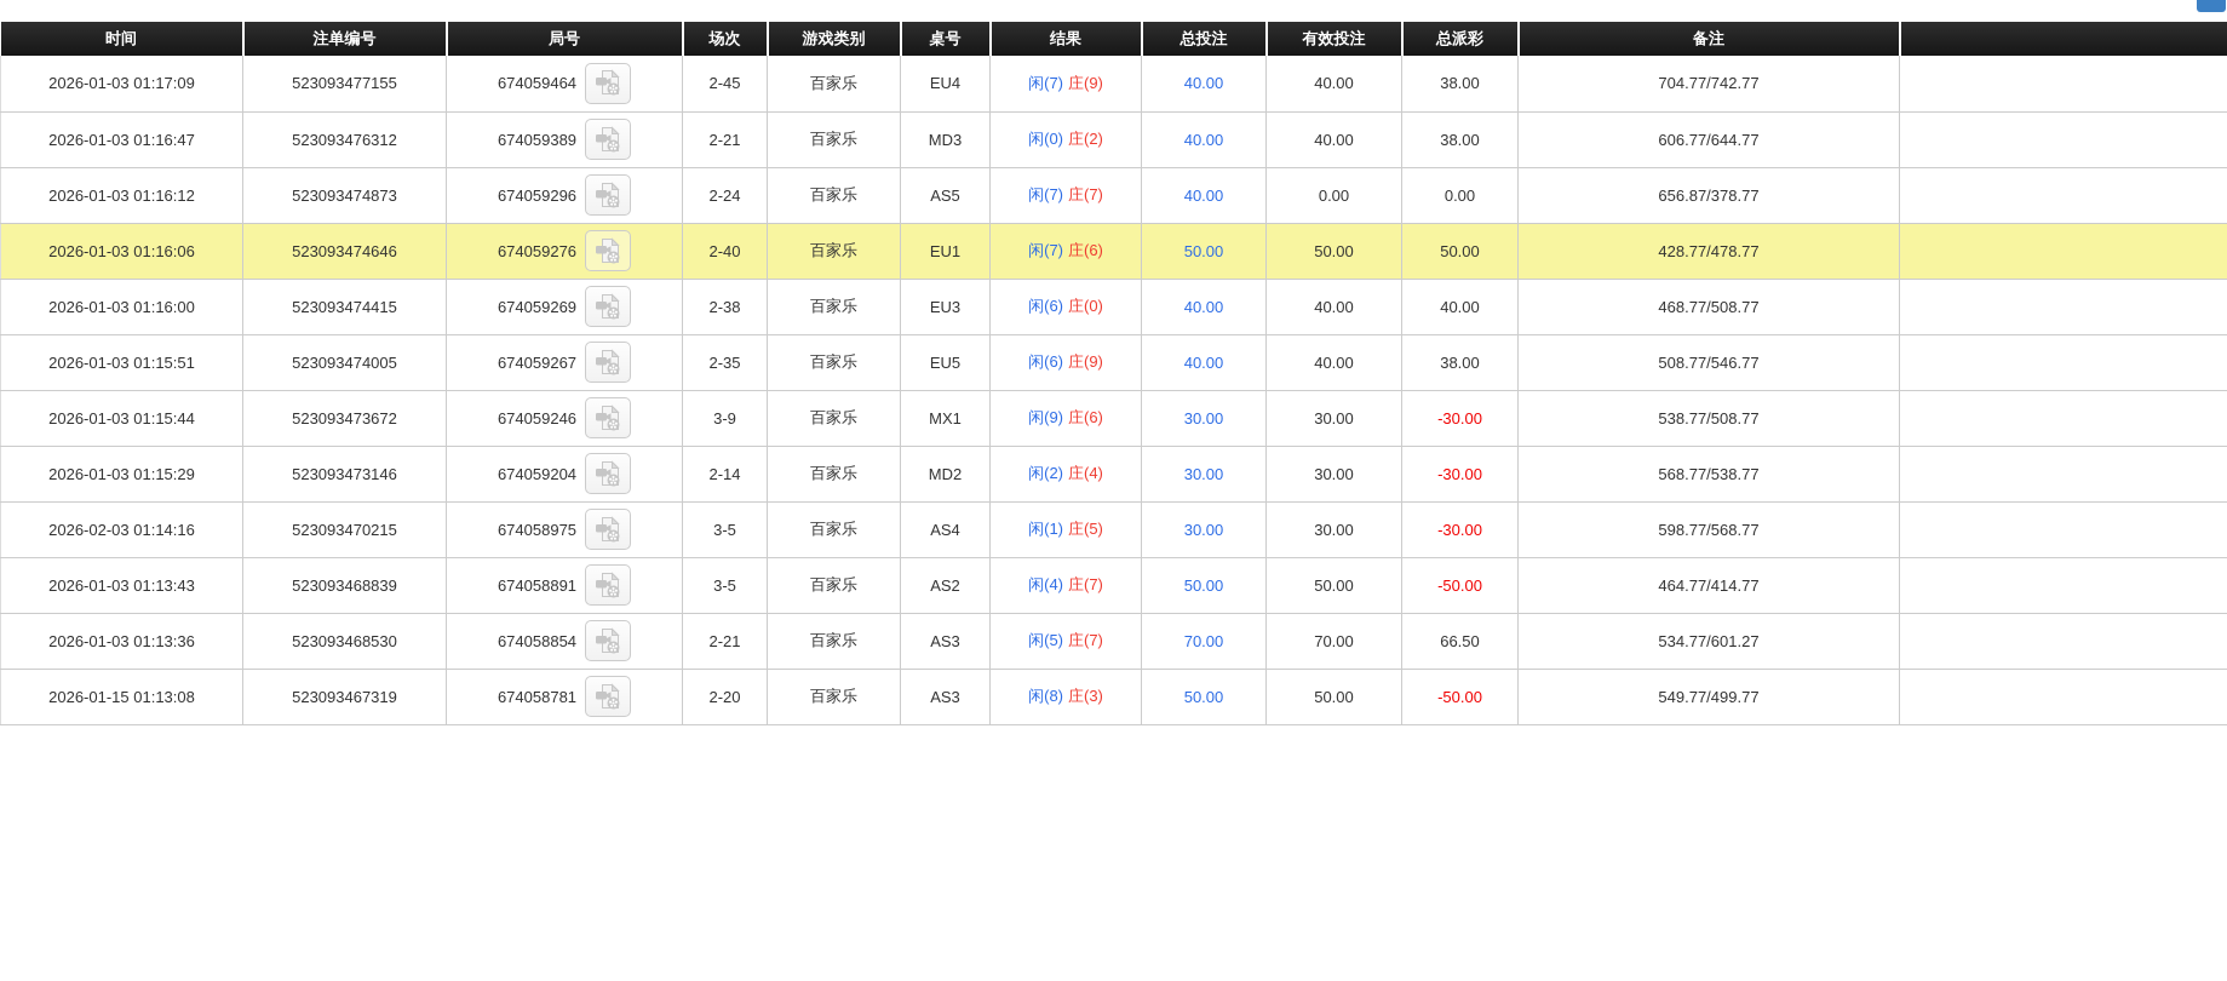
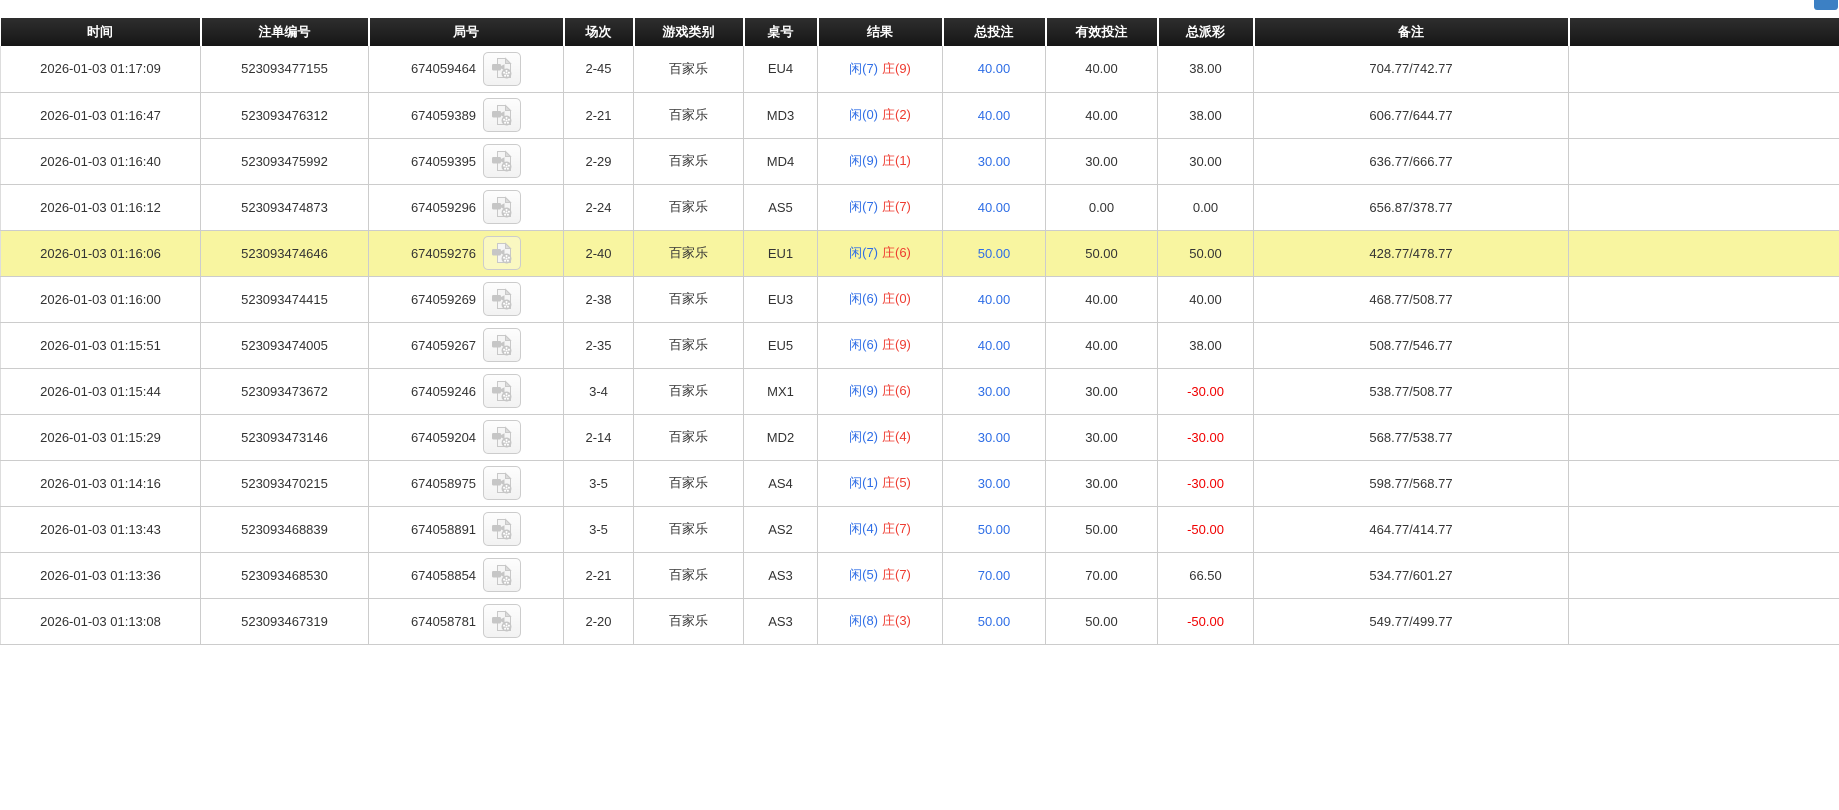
  时间	注单编号	局号	场次	游戏类别	桌号	结果	总投注	有效投注	总派彩	备注
  2026-01-03 01:17:09	523093477155	674059464	2-45	百家乐	EU4	闲(7) 庄(9)	40.00	40.00	38.00	704.77/742.77
  2026-01-03 01:16:47	523093476312	674059389	2-21	百家乐	MD3	闲(0) 庄(2)	40.00	40.00	38.00	606.77/644.77
+ 2026-01-03 01:16:40	523093475992	674059395	2-29	百家乐	MD4	闲(9) 庄(1)	30.00	30.00	30.00	636.77/666.77
  2026-01-03 01:16:12	523093474873	674059296	2-24	百家乐	AS5	闲(7) 庄(7)	40.00	0.00	0.00	656.87/378.77
  2026-01-03 01:16:06	523093474646	674059276	2-40	百家乐	EU1	闲(7) 庄(6)	50.00	50.00	50.00	428.77/478.77
  2026-01-03 01:16:00	523093474415	674059269	2-38	百家乐	EU3	闲(6) 庄(0)	40.00	40.00	40.00	468.77/508.77
  2026-01-03 01:15:51	523093474005	674059267	2-35	百家乐	EU5	闲(6) 庄(9)	40.00	40.00	38.00	508.77/546.77
- 2026-01-03 01:15:44	523093473672	674059246	3-9	百家乐	MX1	闲(9) 庄(6)	30.00	30.00	-30.00	538.77/508.77
+ 2026-01-03 01:15:44	523093473672	674059246	3-4	百家乐	MX1	闲(9) 庄(6)	30.00	30.00	-30.00	538.77/508.77
  2026-01-03 01:15:29	523093473146	674059204	2-14	百家乐	MD2	闲(2) 庄(4)	30.00	30.00	-30.00	568.77/538.77
- 2026-02-03 01:14:16	523093470215	674058975	3-5	百家乐	AS4	闲(1) 庄(5)	30.00	30.00	-30.00	598.77/568.77
+ 2026-01-03 01:14:16	523093470215	674058975	3-5	百家乐	AS4	闲(1) 庄(5)	30.00	30.00	-30.00	598.77/568.77
  2026-01-03 01:13:43	523093468839	674058891	3-5	百家乐	AS2	闲(4) 庄(7)	50.00	50.00	-50.00	464.77/414.77
  2026-01-03 01:13:36	523093468530	674058854	2-21	百家乐	AS3	闲(5) 庄(7)	70.00	70.00	66.50	534.77/601.27
- 2026-01-15 01:13:08	523093467319	674058781	2-20	百家乐	AS3	闲(8) 庄(3)	50.00	50.00	-50.00	549.77/499.77
+ 2026-01-03 01:13:08	523093467319	674058781	2-20	百家乐	AS3	闲(8) 庄(3)	50.00	50.00	-50.00	549.77/499.77
